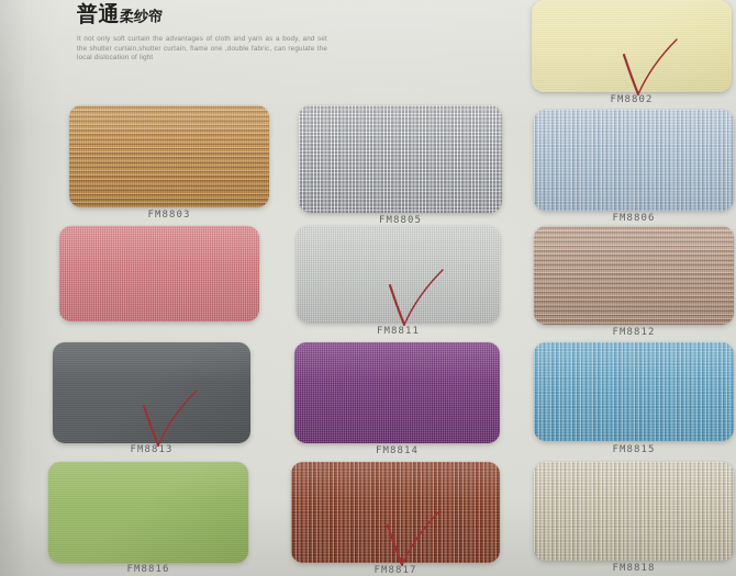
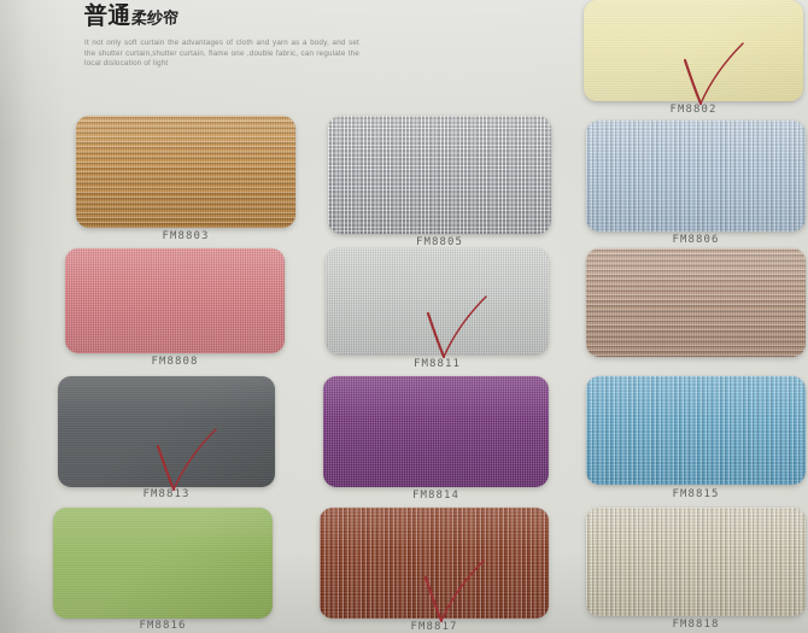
  普通柔纱帘
  FM8802
  FM8803
  FM8805
  FM8806
+ FM8808
  FM8811
- FM8812
  FM8813
  FM8814
  FM8815
  FM8816
  FM8817
  FM8818
